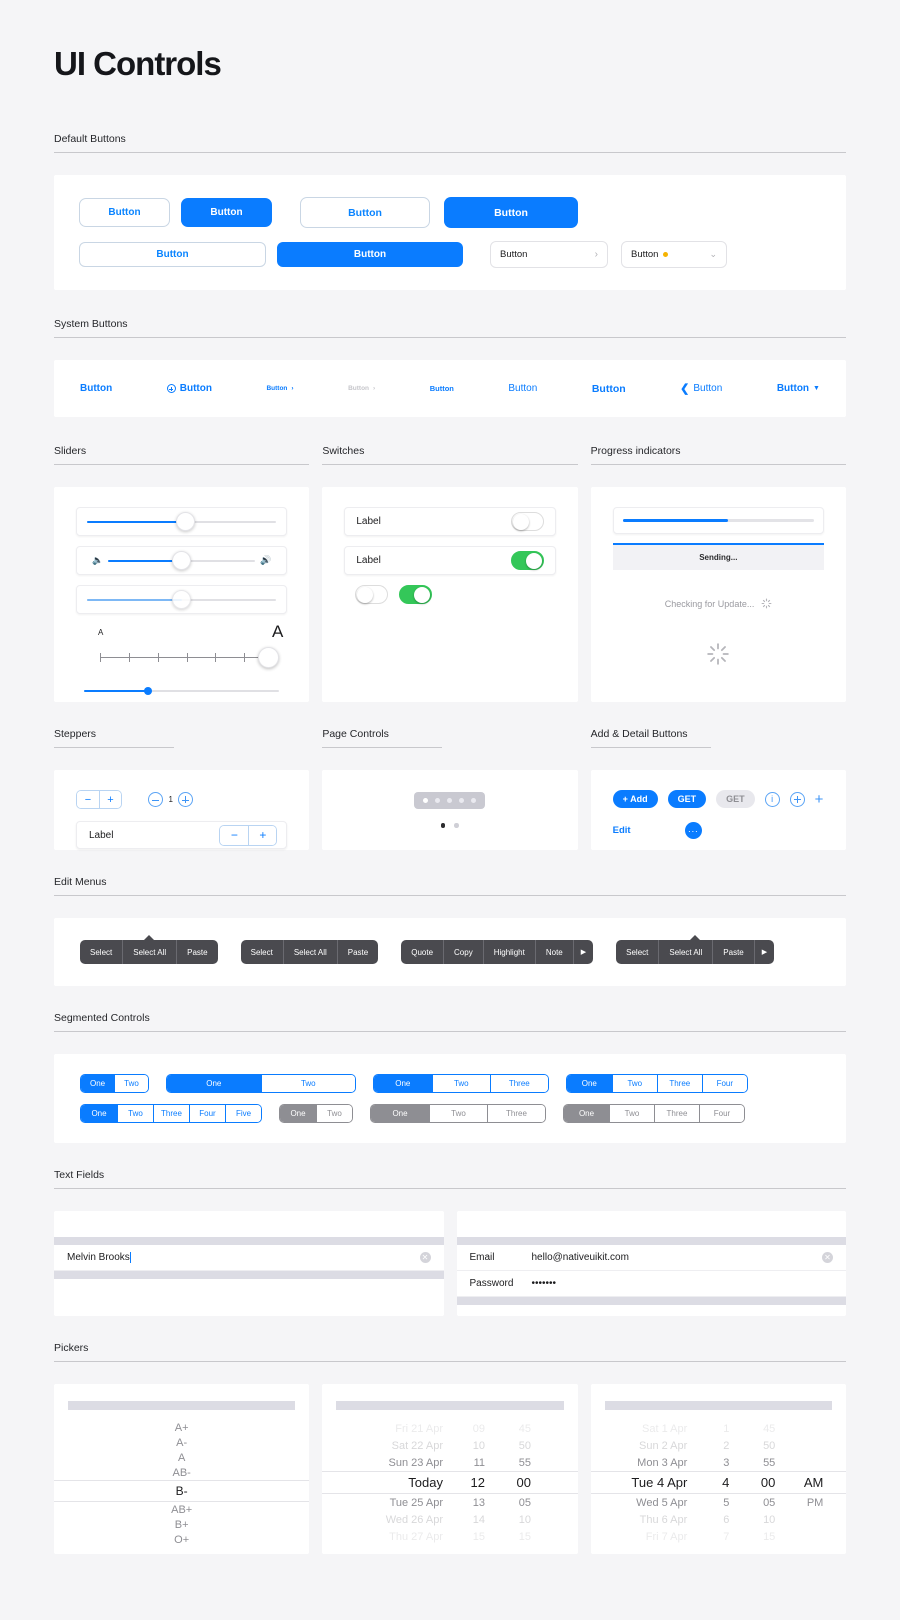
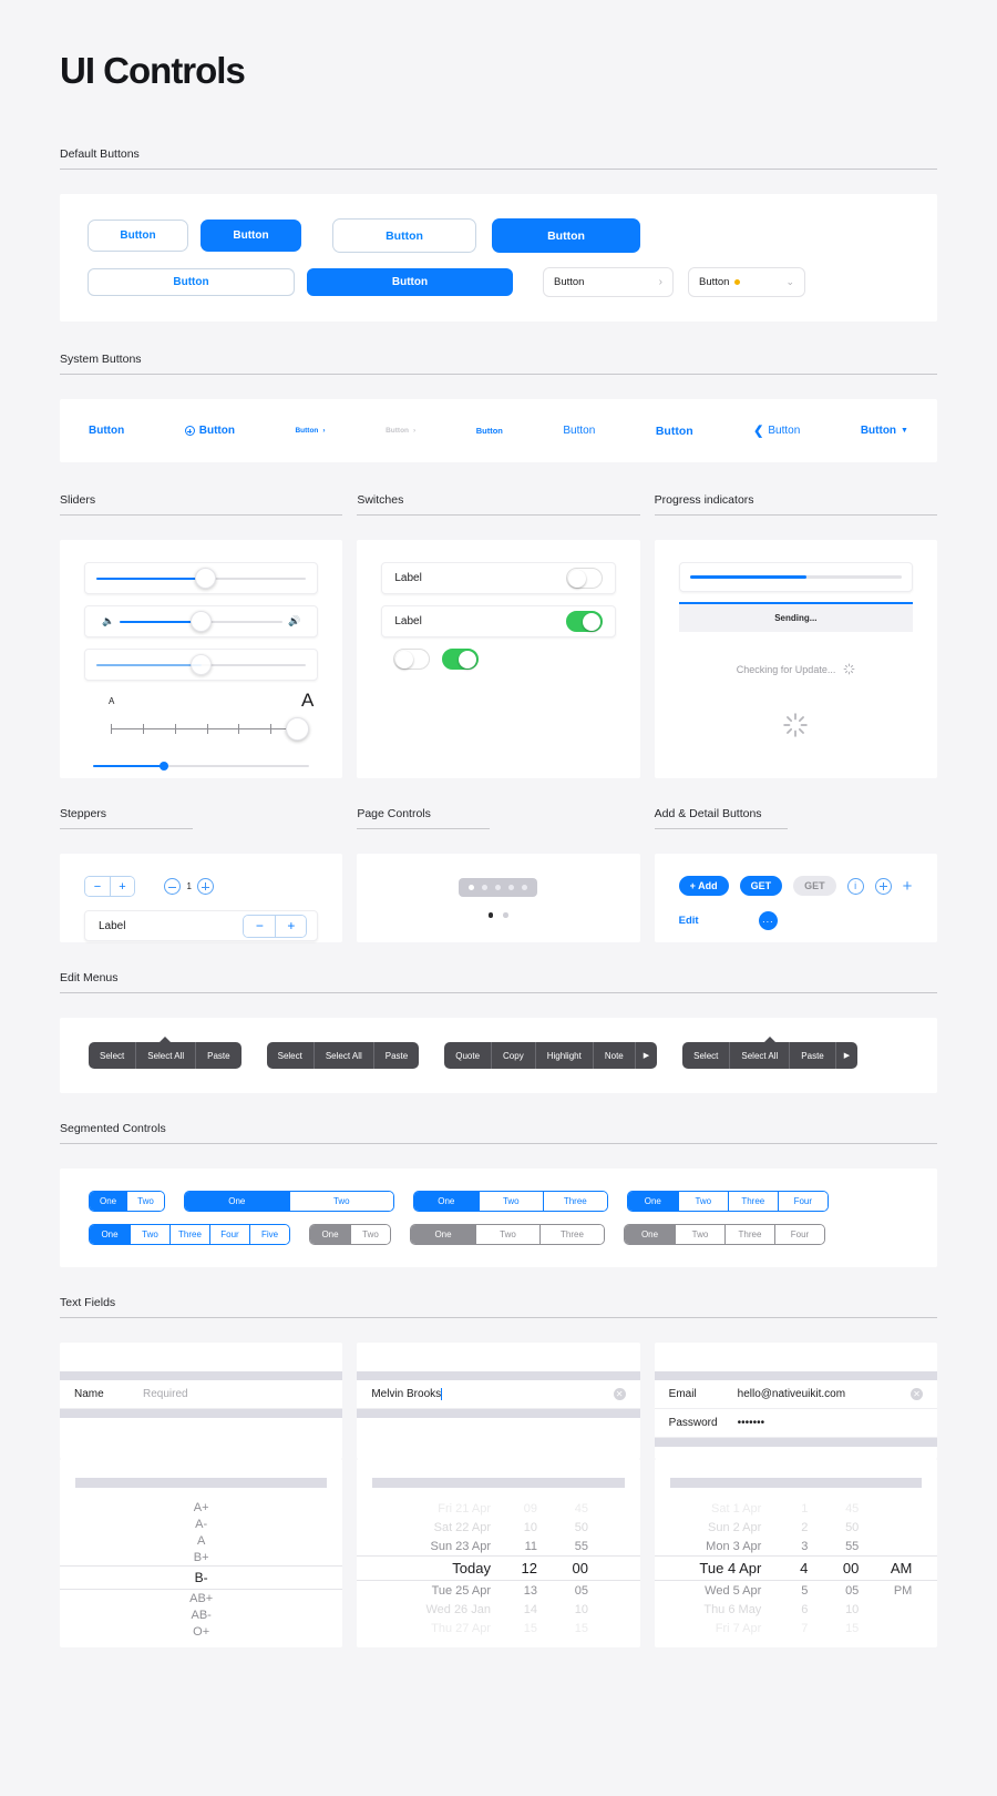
  UI Controls
  Default Buttons
  Button
  Button
  Button
  Button
  Button
  Button
  Button
  ›
  Button
  ⌄
  System Buttons
  Button
  Button
  Button
  Button
  Button
  ❮
  Button
  Button
  Sliders
  🔈
  🔊
  A
  A
  Switches
  Label
  Label
  Progress indicators
  Sending...
  Checking for Update...
  Steppers
  −
  +
  1
  Label
  −
  +
  Page Controls
  Add & Detail Buttons
  + Add
  GET
  GET
  i
  +
  Edit
  ···
  Edit Menus
  Select
  Select All
  Paste
  Select
  Select All
  Paste
  Quote
  Copy
  Highlight
  Note
  Select
  Select All
  Paste
  Segmented Controls
  One
  Two
  One
  Two
  One
  Two
  Three
  One
  Two
  Three
  Four
  One
  Two
  Three
  Four
  Five
  One
  Two
  One
  Two
  Three
  One
  Two
  Three
  Four
  Text Fields
+ Name
+ Required
  Melvin Brooks
  ✕
  Email
  hello@nativeuikit.com
  ✕
  Password
  •••••••
- Pickers
  A+
  A-
  A
- AB-
+ B+
  B-
  AB+
- B+
+ AB-
  O+
  Sat 22 Apr
  10
  50
  Sun 23 Apr
  11
  55
  Today
  12
  00
  Tue 25 Apr
  13
  05
- Wed 26 Apr
+ Wed 26 Jan
  14
  10
  Sun 2 Apr
  2
  50
  Mon 3 Apr
  3
  55
  Tue 4 Apr
  4
  00
  AM
  Wed 5 Apr
  5
  05
  PM
- Thu 6 Apr
+ Thu 6 May
  6
  10
